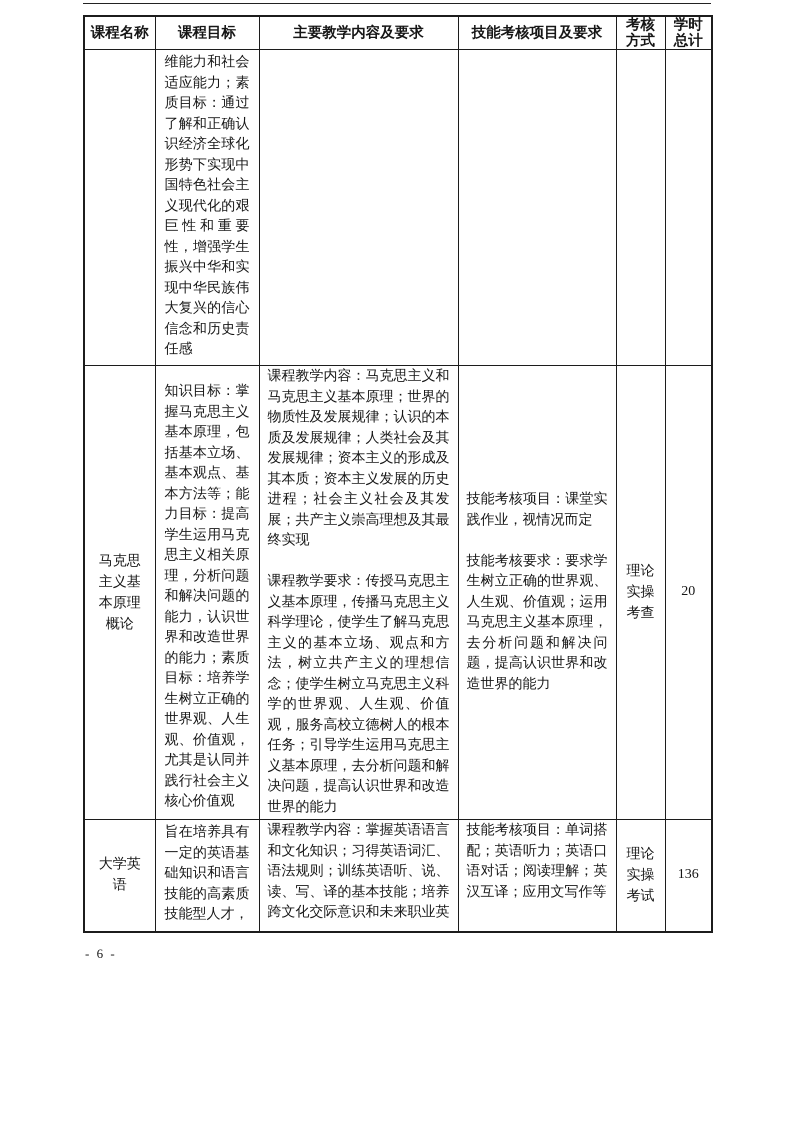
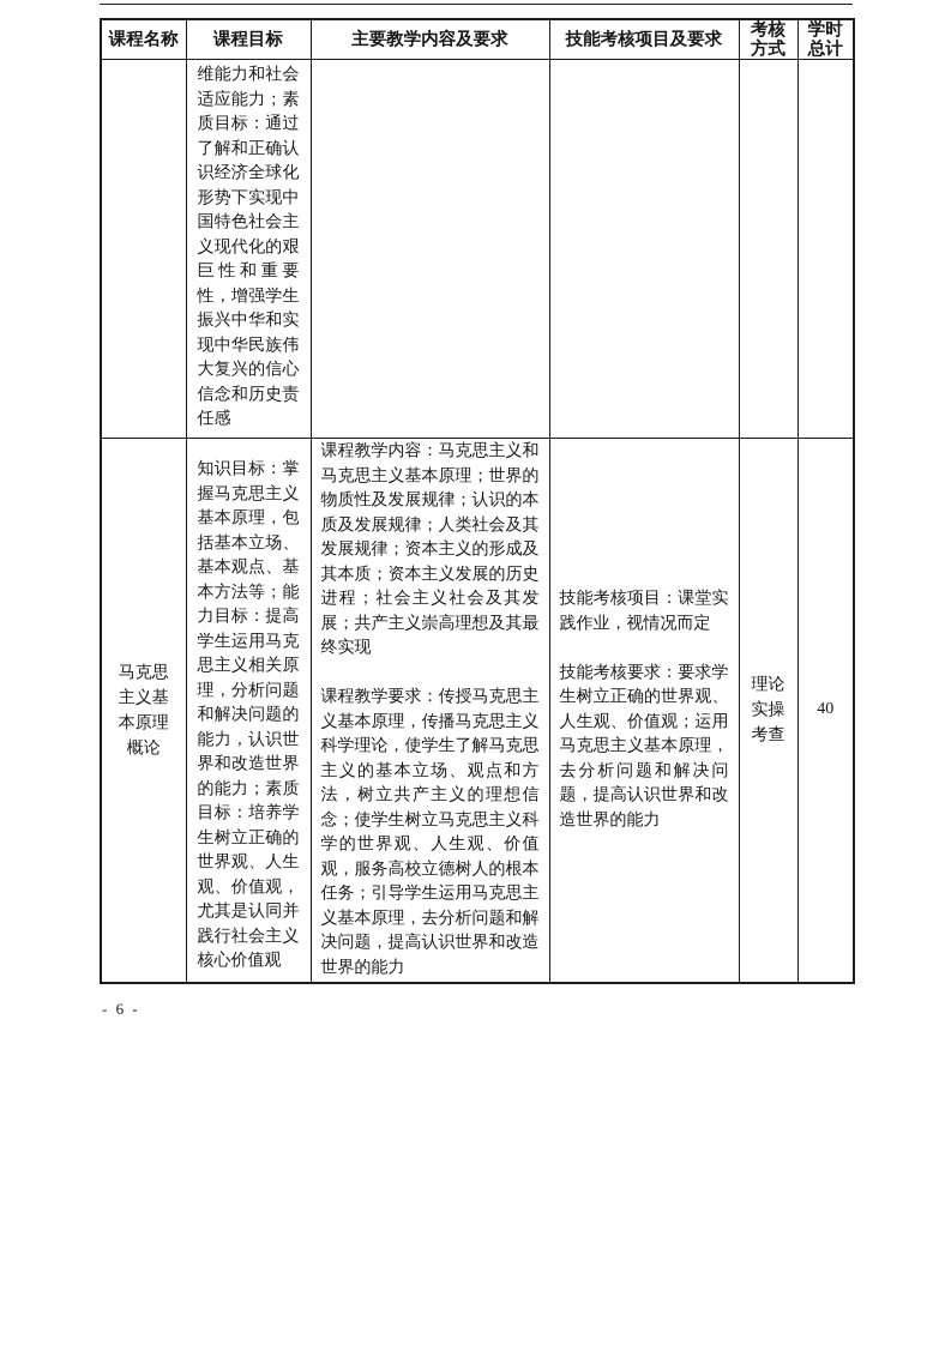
  课程名称	课程目标	主要教学内容及要求	技能考核项目及要求	考核方式	学时总计
  	维能力和社会适应能力；素质目标：通过了解和正确认识经济全球化形势下实现中国特色社会主义现代化的艰巨性和重要性，增强学生振兴中华和实现中华民族伟大复兴的信心信念和历史责任感
- 马克思主义基本原理概论	知识目标：掌握马克思主义基本原理，包括基本立场、基本观点、基本方法等；能力目标：提高学生运用马克思主义相关原理，分析问题和解决问题的能力，认识世界和改造世界的能力；素质目标：培养学生树立正确的世界观、人生观、价值观，尤其是认同并践行社会主义核心价值观	课程教学内容：马克思主义和马克思主义基本原理；世界的物质性及发展规律；认识的本质及发展规律；人类社会及其发展规律；资本主义的形成及其本质；资本主义发展的历史进程；社会主义社会及其发展；共产主义崇高理想及其最终实现 课程教学要求：传授马克思主义基本原理，传播马克思主义科学理论，使学生了解马克思主义的基本立场、观点和方法，树立共产主义的理想信念；使学生树立马克思主义科学的世界观、人生观、价值观，服务高校立德树人的根本任务；引导学生运用马克思主义基本原理，去分析问题和解决问题，提高认识世界和改造世界的能力	技能考核项目：课堂实践作业，视情况而定 技能考核要求：要求学生树立正确的世界观、人生观、价值观；运用马克思主义基本原理，去分析问题和解决问题，提高认识世界和改造世界的能力	理论 实操 考查	20
+ 马克思主义基本原理概论	知识目标：掌握马克思主义基本原理，包括基本立场、基本观点、基本方法等；能力目标：提高学生运用马克思主义相关原理，分析问题和解决问题的能力，认识世界和改造世界的能力；素质目标：培养学生树立正确的世界观、人生观、价值观，尤其是认同并践行社会主义核心价值观	课程教学内容：马克思主义和马克思主义基本原理；世界的物质性及发展规律；认识的本质及发展规律；人类社会及其发展规律；资本主义的形成及其本质；资本主义发展的历史进程；社会主义社会及其发展；共产主义崇高理想及其最终实现 课程教学要求：传授马克思主义基本原理，传播马克思主义科学理论，使学生了解马克思主义的基本立场、观点和方法，树立共产主义的理想信念；使学生树立马克思主义科学的世界观、人生观、价值观，服务高校立德树人的根本任务；引导学生运用马克思主义基本原理，去分析问题和解决问题，提高认识世界和改造世界的能力	技能考核项目：课堂实践作业，视情况而定 技能考核要求：要求学生树立正确的世界观、人生观、价值观；运用马克思主义基本原理，去分析问题和解决问题，提高认识世界和改造世界的能力	理论 实操 考查	40
- 大学英语	旨在培养具有一定的英语基础知识和语言技能的高素质技能型人才，	课程教学内容：掌握英语语言和文化知识；习得英语词汇、语法规则；训练英语听、说、读、写、译的基本技能；培养跨文化交际意识和未来职业英	技能考核项目：单词搭配；英语听力；英语口语对话；阅读理解；英汉互译；应用文写作等	理论 实操 考试	136
  - 6 -
